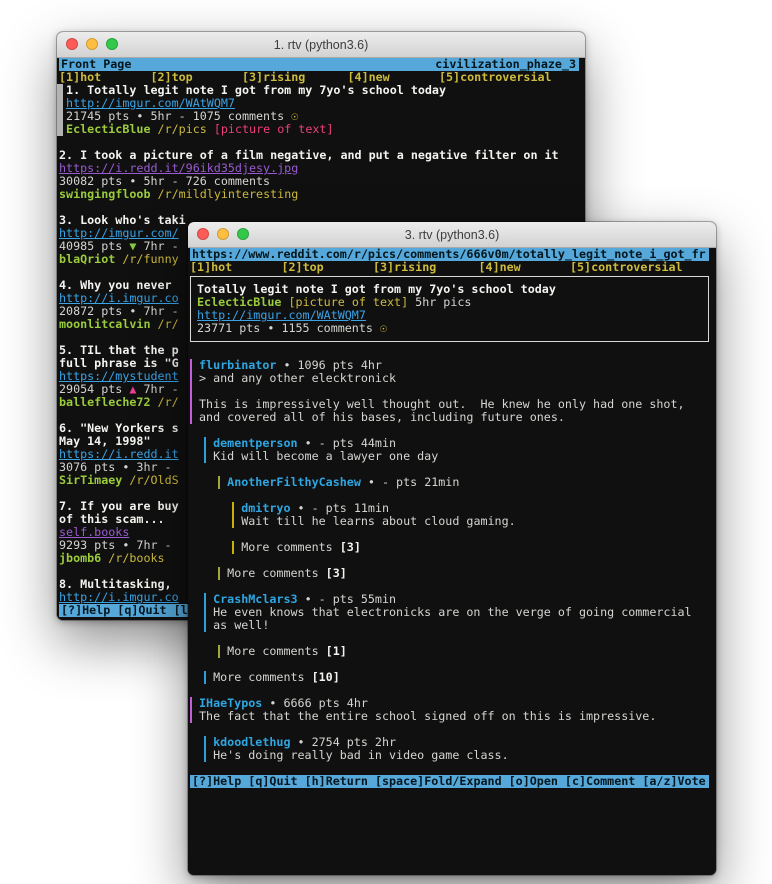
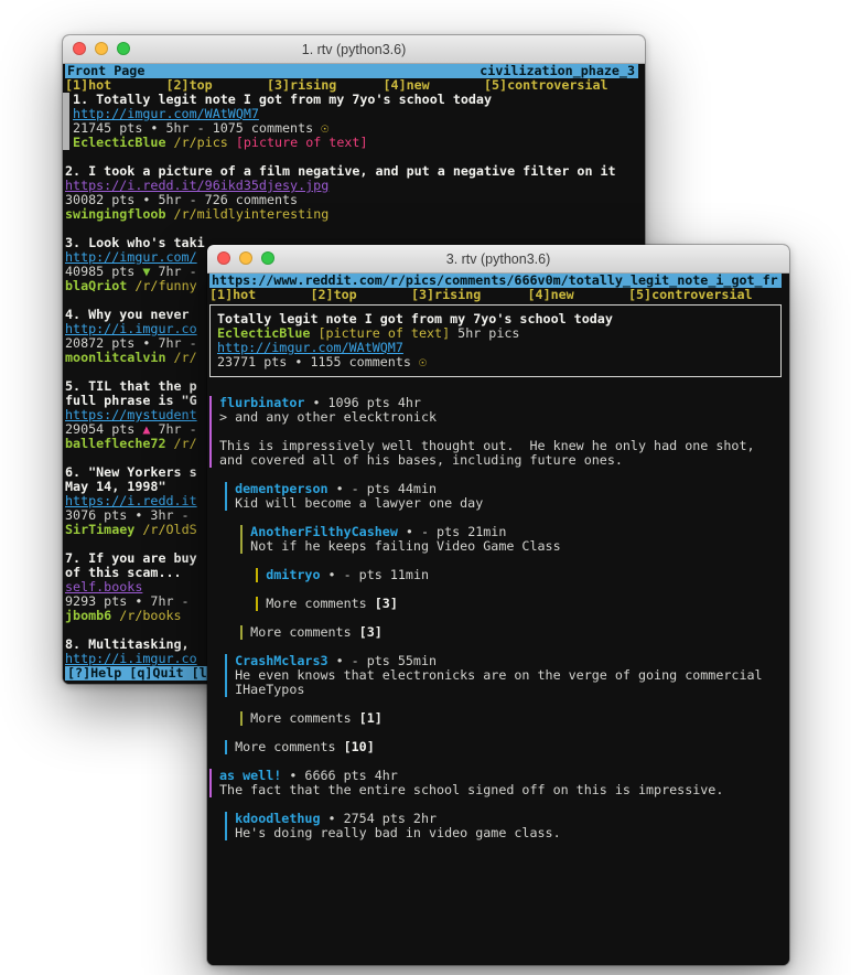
  1. rtv (python3.6)
  Front Page
  civilization_phaze_3
  [1]hot [2]top [3]rising [4]new [5]controversial
  1. Totally legit note I got from my 7yo's school today
  http://imgur.com/WAtWQM7
  21745 pts • 5hr - 1075 comments ☉
  EclecticBlue /r/pics [picture of text]
  2. I took a picture of a film negative, and put a negative filter on it
  https://i.redd.it/96ikd35djesy.jpg
  30082 pts • 5hr - 726 comments
  swingingfloob /r/mildlyinteresting
  3. Look who's taki
  http://imgur.com/
  40985 pts ▼ 7hr -
  blaQriot /r/funny
  4. Why you never
  http://i.imgur.co
  20872 pts • 7hr -
  moonlitcalvin /r/
  5. TIL that the p
  full phrase is "G
  https://mystudent
  29054 pts ▲ 7hr -
  ballefleche72 /r/
  6. "New Yorkers s
  May 14, 1998"
  https://i.redd.it
  3076 pts • 3hr -
  SirTimaey /r/OldS
  7. If you are buy
  of this scam...
  self.books
  9293 pts • 7hr -
  jbomb6 /r/books
  8. Multitasking,
  http://i.imgur.co
  [?]Help [q]Quit [l
  3. rtv (python3.6)
  https://www.reddit.com/r/pics/comments/666v0m/totally_legit_note_i_got_fr
  [1]hot [2]top [3]rising [4]new [5]controversial
  Totally legit note I got from my 7yo's school today
  EclecticBlue [picture of text] 5hr pics
  http://imgur.com/WAtWQM7
  23771 pts • 1155 comments ☉
  flurbinator • 1096 pts 4hr
  > and any other elecktronick
  This is impressively well thought out. He knew he only had one shot,
  and covered all of his bases, including future ones.
  dementperson • - pts 44min
  Kid will become a lawyer one day
  AnotherFilthyCashew • - pts 21min
+ Not if he keeps failing Video Game Class
  dmitryo • - pts 11min
- Wait till he learns about cloud gaming.
  More comments [3]
  More comments [3]
  CrashMclars3 • - pts 55min
  He even knows that electronicks are on the verge of going commercial
- as well!
+ IHaeTypos
  More comments [1]
  More comments [10]
- IHaeTypos • 6666 pts 4hr
+ as well! • 6666 pts 4hr
  The fact that the entire school signed off on this is impressive.
  kdoodlethug • 2754 pts 2hr
  He's doing really bad in video game class.
- [?]Help [q]Quit [h]Return [space]Fold/Expand [o]Open [c]Comment [a/z]Vote
